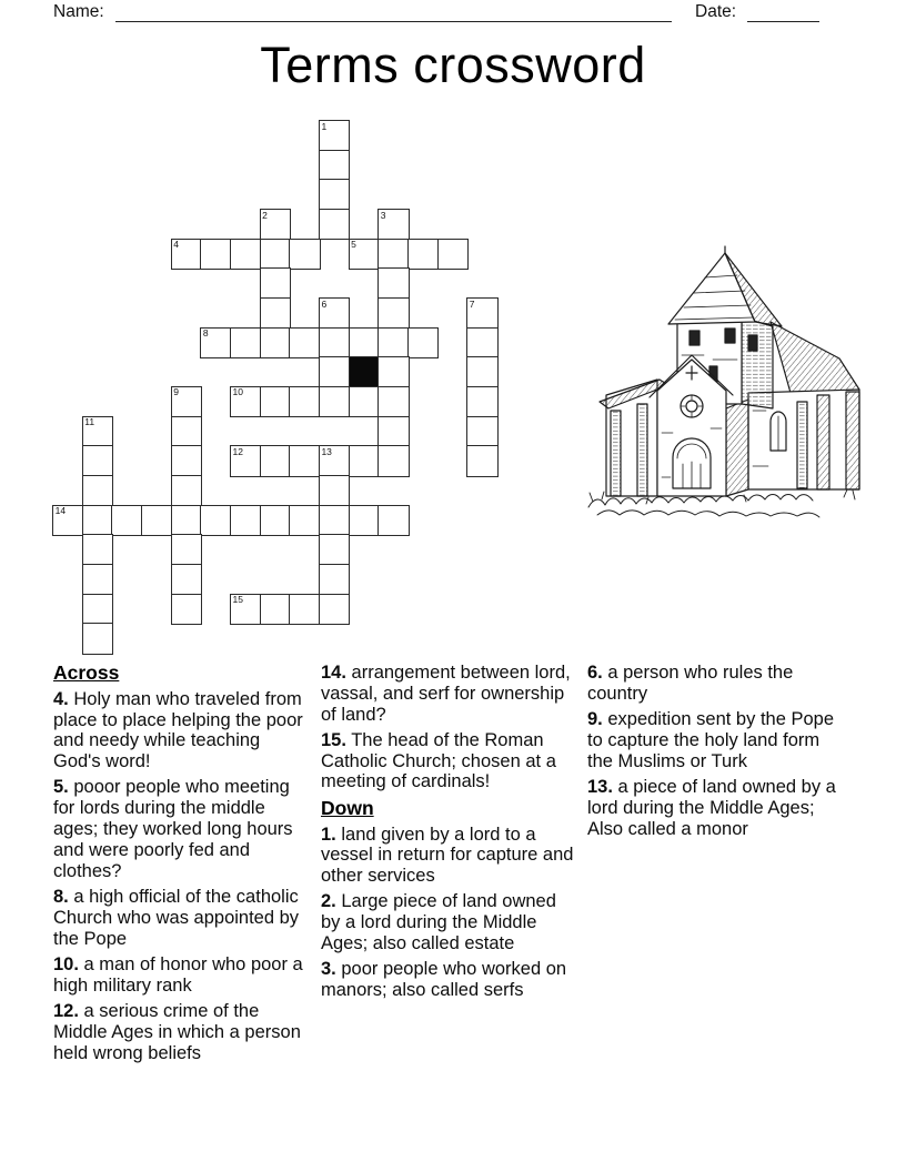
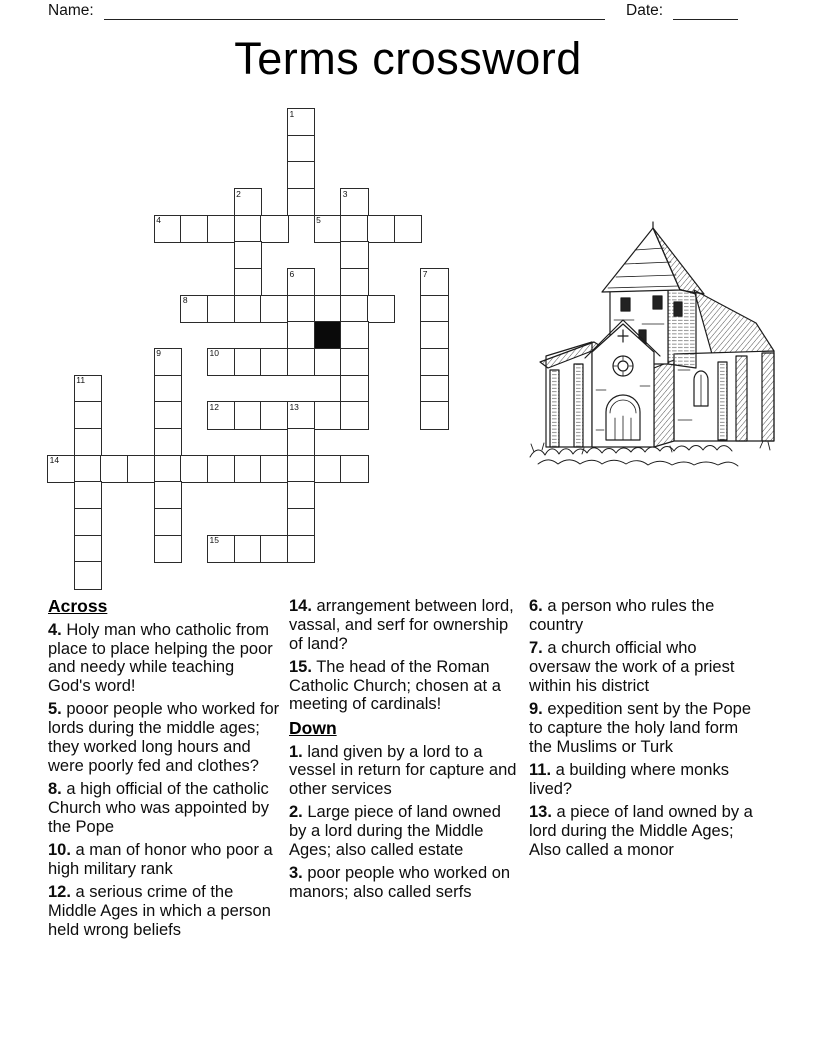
  Name:
  Date:
  Terms crossword
  1
  2
  3
  4
  5
  6
  7
  8
  9
  10
  11
  12
  13
  14
  15
  Across
- 4. Holy man who traveled from place to place helping the poor and needy while teaching God's word!
+ 4. Holy man who catholic from place to place helping the poor and needy while teaching God's word!
- 5. pooor people who meeting for lords during the middle ages; they worked long hours and were poorly fed and clothes?
+ 5. pooor people who worked for lords during the middle ages; they worked long hours and were poorly fed and clothes?
  8. a high official of the catholic Church who was appointed by the Pope
  10. a man of honor who poor a high military rank
  12. a serious crime of the Middle Ages in which a person held wrong beliefs
  14. arrangement between lord, vassal, and serf for ownership of land?
  15. The head of the Roman Catholic Church; chosen at a meeting of cardinals!
  Down
  1. land given by a lord to a vessel in return for capture and other services
  2. Large piece of land owned by a lord during the Middle Ages; also called estate
  3. poor people who worked on manors; also called serfs
  6. a person who rules the country
+ 7. a church official who oversaw the work of a priest within his district
  9. expedition sent by the Pope to capture the holy land form the Muslims or Turk
+ 11. a building where monks lived?
  13. a piece of land owned by a lord during the Middle Ages; Also called a monor
